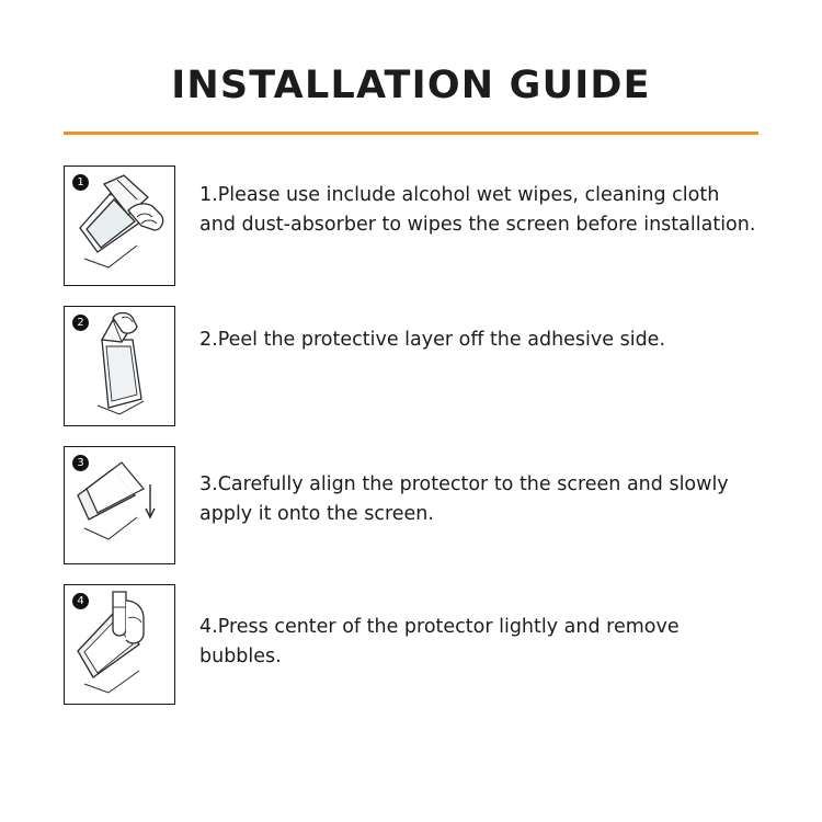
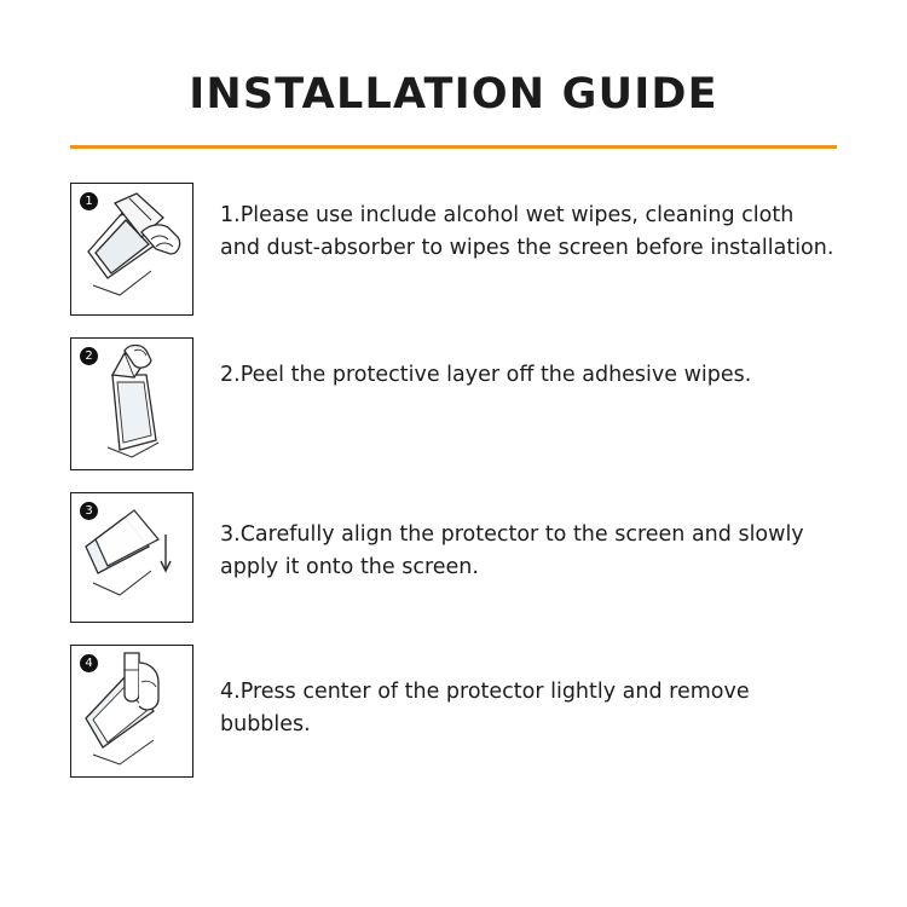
  INSTALLATION GUIDE
  1
  1.Please use include alcohol wet wipes, cleaning cloth and dust-absorber to wipes the screen before installation.
  2
- 2.Peel the protective layer off the adhesive side.
+ 2.Peel the protective layer off the adhesive wipes.
  3
  3.Carefully align the protector to the screen and slowly apply it onto the screen.
  4
  4.Press center of the protector lightly and remove bubbles.
